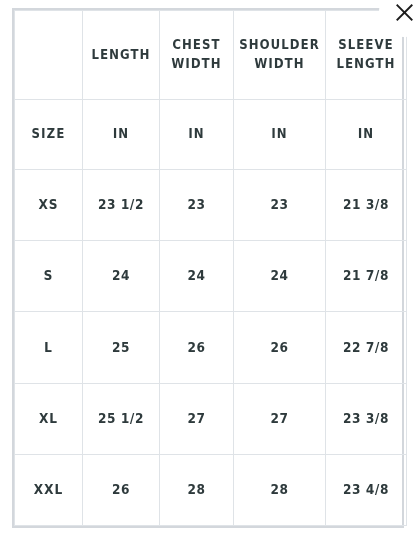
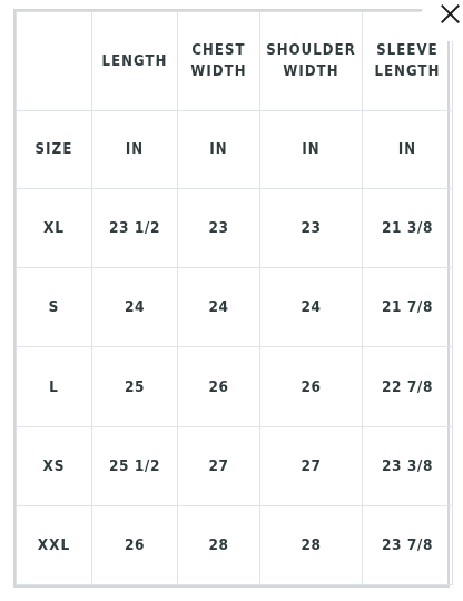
  	LENGTH	CHEST WIDTH	SHOULDER WIDTH	SLEEVE LENGTH
  SIZE	IN	IN	IN	IN
- XS	23 1/2	23	23	21 3/8
+ XL	23 1/2	23	23	21 3/8
  S	24	24	24	21 7/8
  L	25	26	26	22 7/8
- XL	25 1/2	27	27	23 3/8
+ XS	25 1/2	27	27	23 3/8
- XXL	26	28	28	23 4/8
+ XXL	26	28	28	23 7/8
